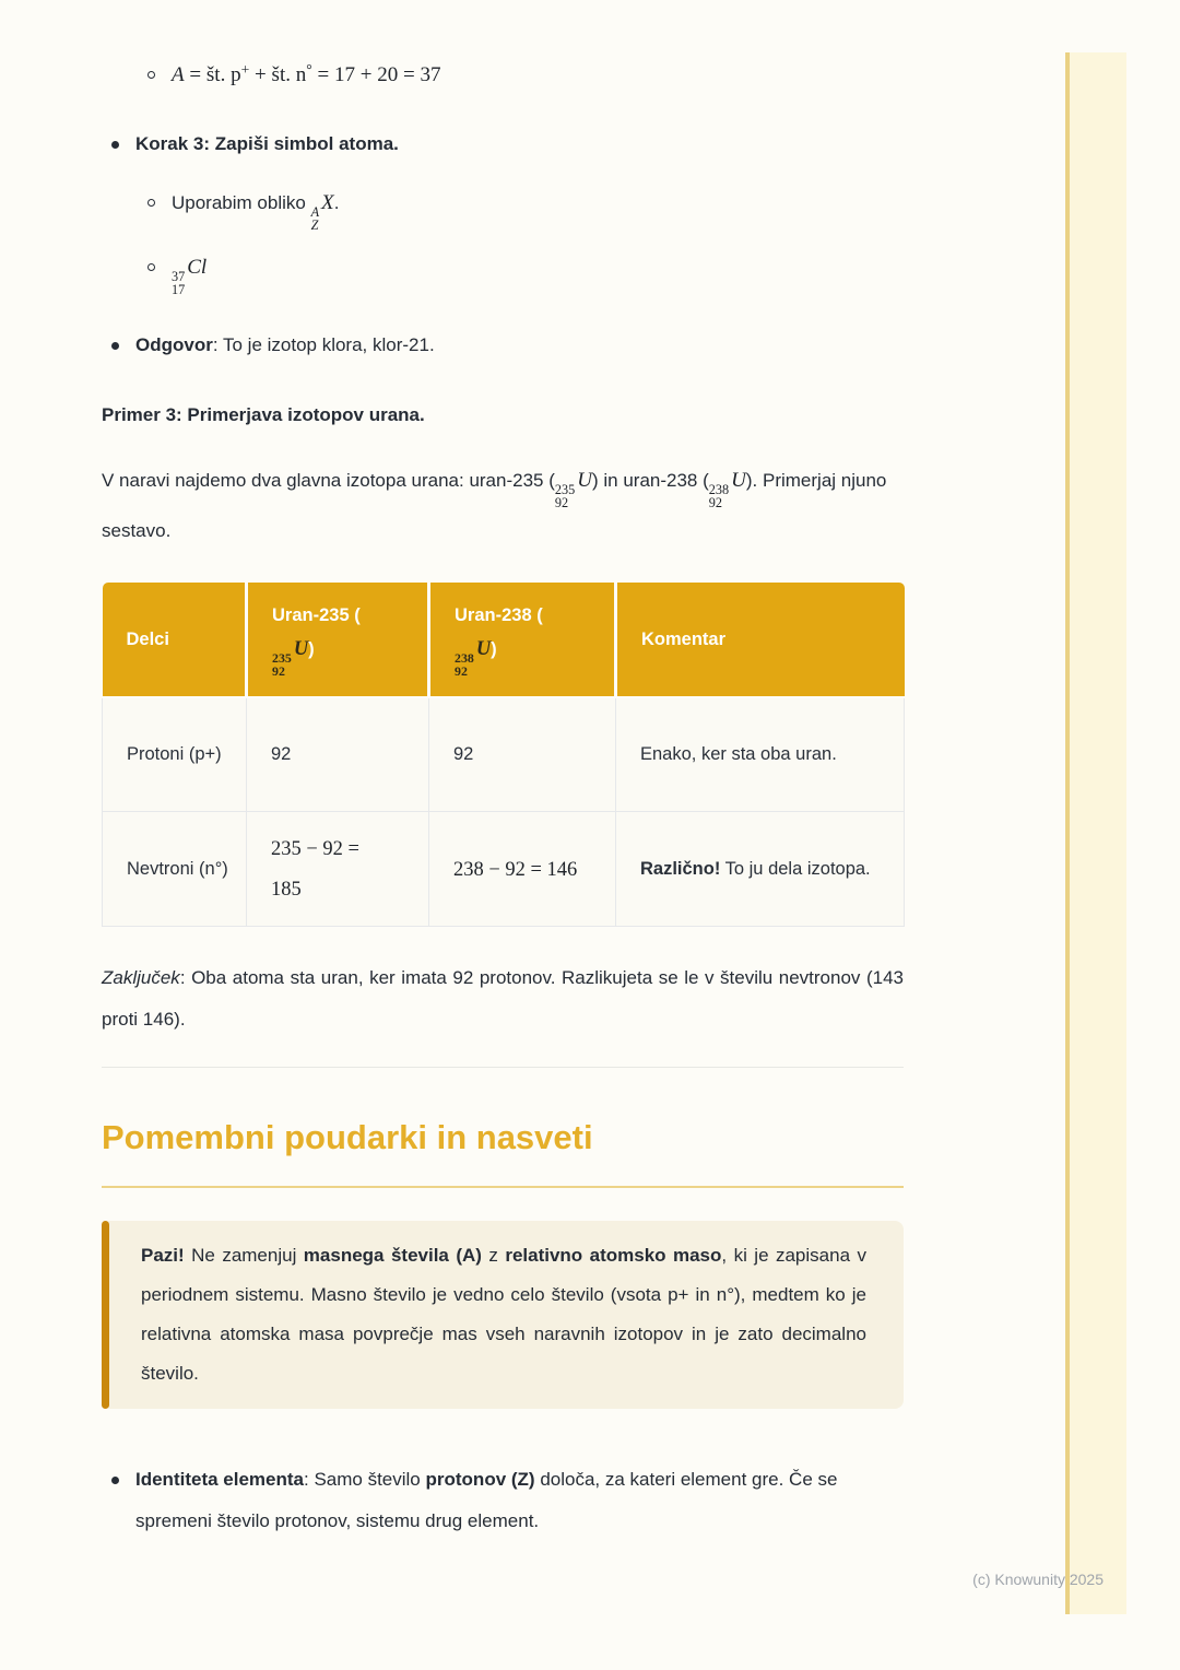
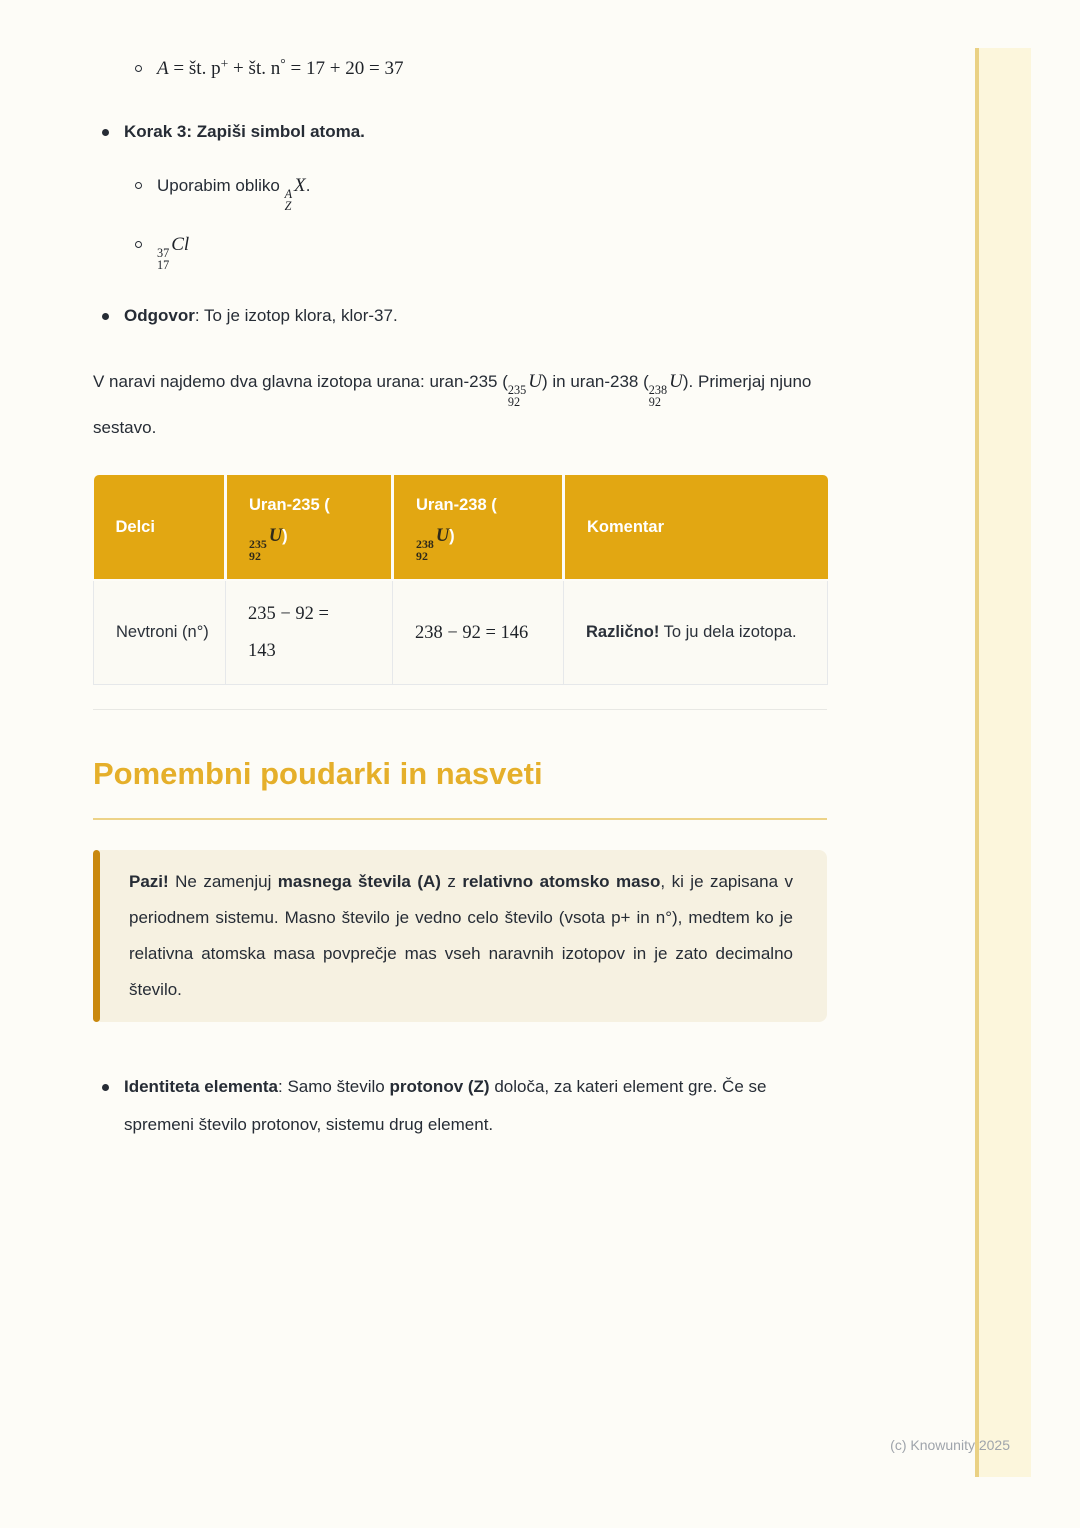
  A = št. p+ + št. n° = 17 + 20 = 37
  Korak 3: Zapiši simbol atoma.
  Uporabim obliko
  A
  Z
  X.
  37
  17
  Cl
- Odgovor: To je izotop klora, klor-21.
+ Odgovor: To je izotop klora, klor-37.
- Primer 3: Primerjava izotopov urana.
  V naravi najdemo dva glavna izotopa urana: uran-235 (
  235
  92
  U) in uran-238 (
  238
  92
  U). Primerjaj njuno sestavo.
  Delci	Uran-235 (23592U)	Uran-238 (23892U)	Komentar
- Protoni (p+)	92	92	Enako, ker sta oba uran.
- Nevtroni (n°)	235 − 92 =185	238 − 92 = 146	Različno! To ju dela izotopa.
+ Nevtroni (n°)	235 − 92 =143	238 − 92 = 146	Različno! To ju dela izotopa.
- Zaključek: Oba atoma sta uran, ker imata 92 protonov. Razlikujeta se le v številu nevtronov (143 proti 146).
  Pomembni poudarki in nasveti
  Pazi! Ne zamenjuj masnega števila (A) z relativno atomsko maso, ki je zapisana v periodnem sistemu. Masno število je vedno celo število (vsota p+ in n°), medtem ko je relativna atomska masa povprečje mas vseh naravnih izotopov in je zato decimalno število.
  Identiteta elementa: Samo število protonov (Z) določa, za kateri element gre. Če se spremeni število protonov, sistemu drug element.
  (c) Knowunity 2025
